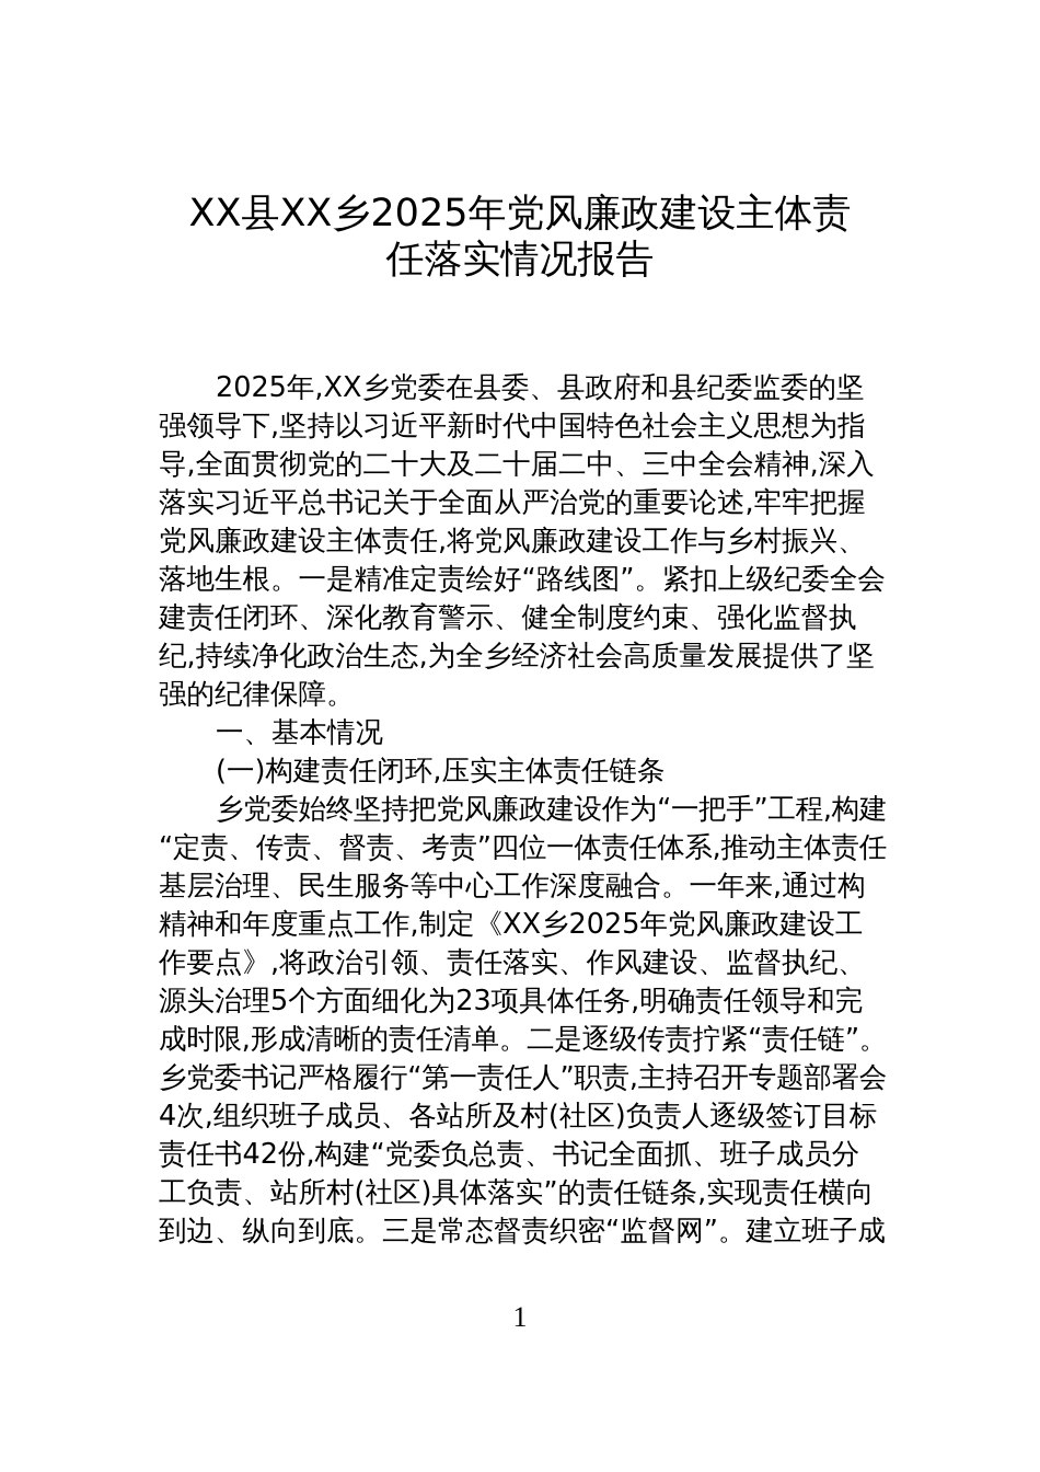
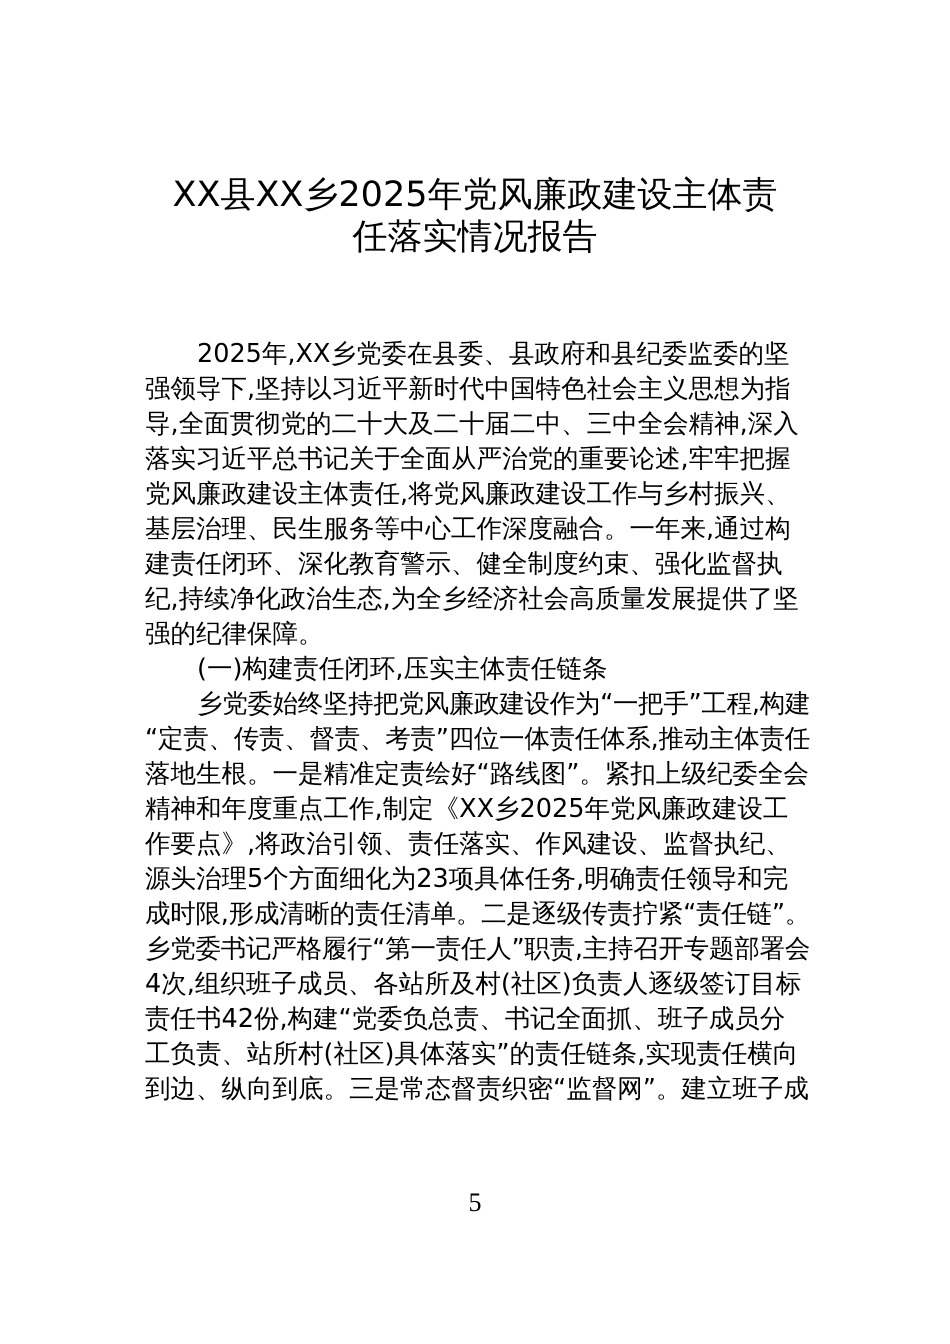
  XX县XX乡2025年党风廉政建设主体责
  任落实情况报告
  2025年,XX乡党委在县委、县政府和县纪委监委的坚
  强领导下,坚持以习近平新时代中国特色社会主义思想为指
  导,全面贯彻党的二十大及二十届二中、三中全会精神,深入
  落实习近平总书记关于全面从严治党的重要论述,牢牢把握
  党风廉政建设主体责任,将党风廉政建设工作与乡村振兴、
- 落地生根。一是精准定责绘好“路线图”。紧扣上级纪委全会
+ 基层治理、民生服务等中心工作深度融合。一年来,通过构
  建责任闭环、深化教育警示、健全制度约束、强化监督执
  纪,持续净化政治生态,为全乡经济社会高质量发展提供了坚
  强的纪律保障。
- 一、基本情况
  (一)构建责任闭环,压实主体责任链条
  乡党委始终坚持把党风廉政建设作为“一把手”工程,构建
  “定责、传责、督责、考责”四位一体责任体系,推动主体责任
- 基层治理、民生服务等中心工作深度融合。一年来,通过构
+ 落地生根。一是精准定责绘好“路线图”。紧扣上级纪委全会
  精神和年度重点工作,制定《XX乡2025年党风廉政建设工
  作要点》,将政治引领、责任落实、作风建设、监督执纪、
  源头治理5个方面细化为23项具体任务,明确责任领导和完
  成时限,形成清晰的责任清单。二是逐级传责拧紧“责任链”。
  乡党委书记严格履行“第一责任人”职责,主持召开专题部署会
  4次,组织班子成员、各站所及村(社区)负责人逐级签订目标
  责任书42份,构建“党委负总责、书记全面抓、班子成员分
  工负责、站所村(社区)具体落实”的责任链条,实现责任横向
  到边、纵向到底。三是常态督责织密“监督网”。建立班子成
- 1
+ 5
